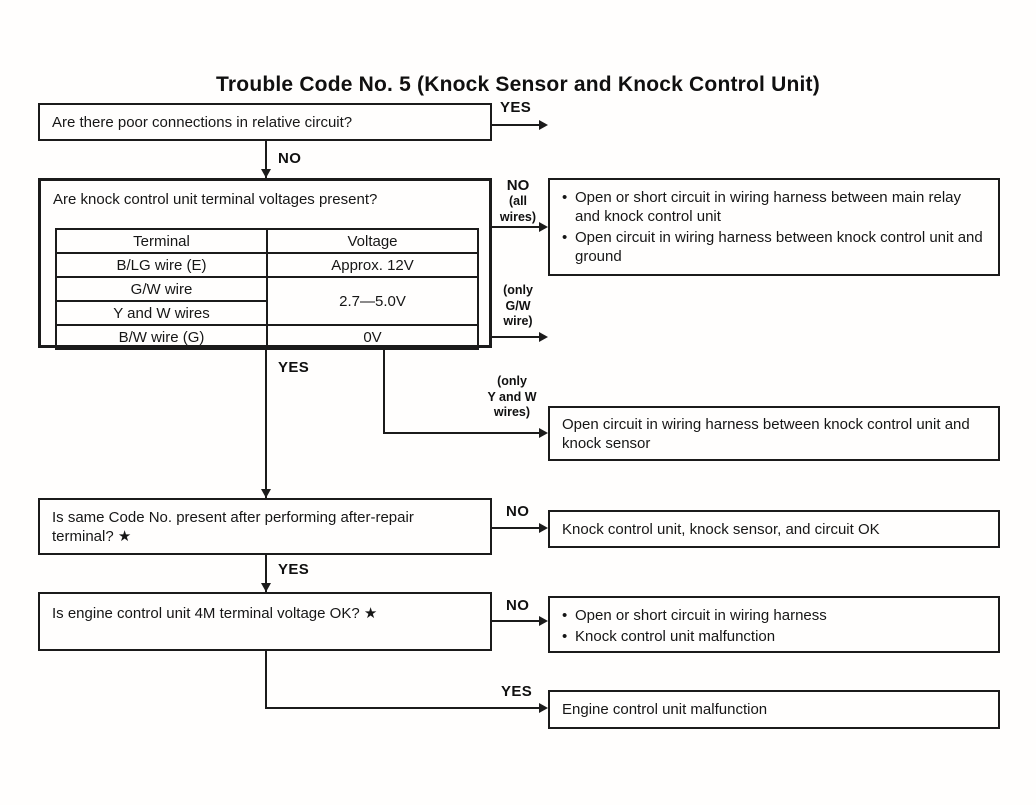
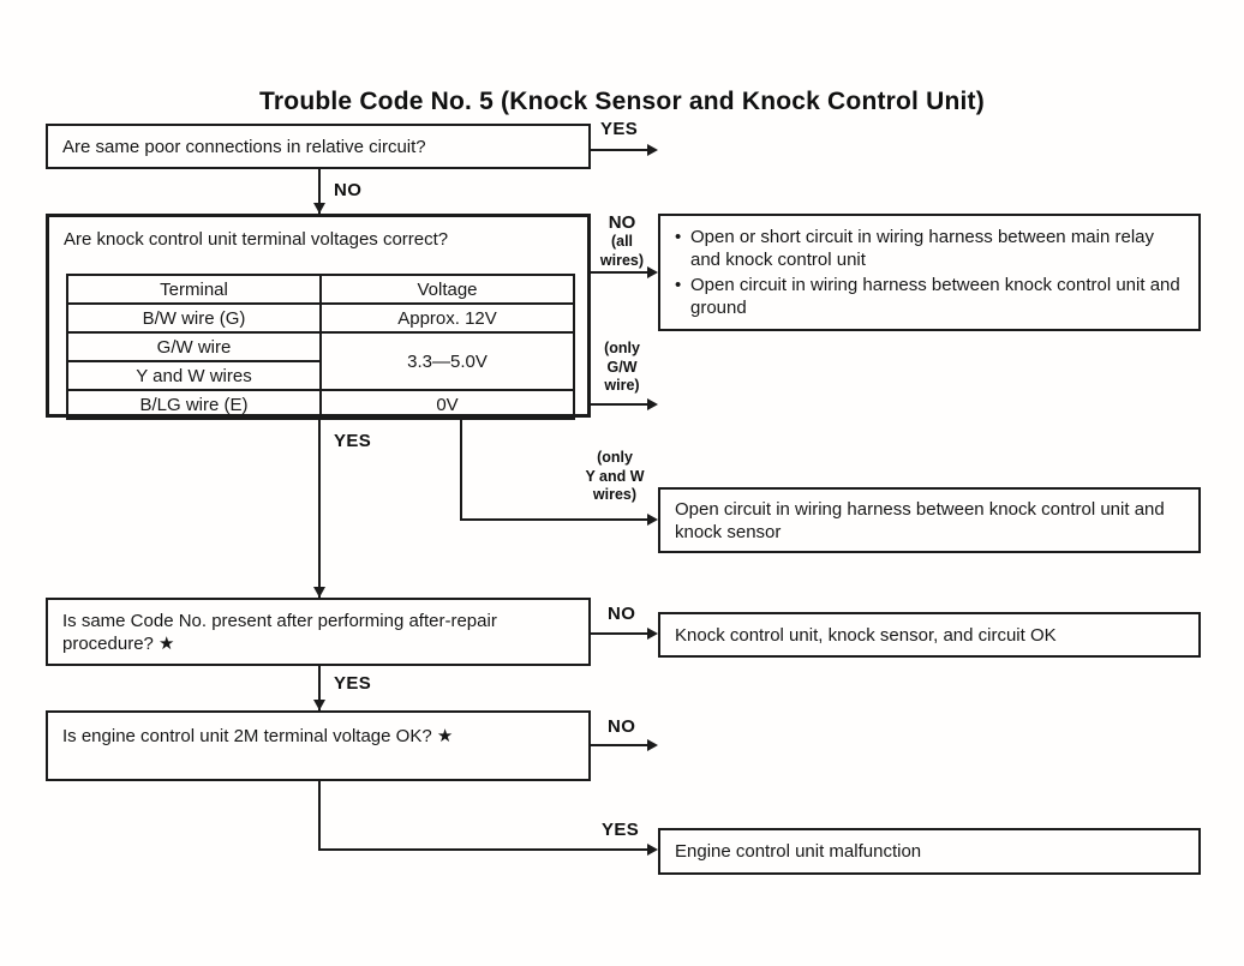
  Trouble Code No. 5 (Knock Sensor and Knock Control Unit)
- Are there poor connections in relative circuit?
+ Are same poor connections in relative circuit?
- Are knock control unit terminal voltages present?
+ Are knock control unit terminal voltages correct?
  Terminal	Voltage
- B/LG wire (E)	Approx. 12V
+ B/W wire (G)	Approx. 12V
- G/W wire	2.7—5.0V
+ G/W wire	3.3—5.0V
  Y and W wires
- B/W wire (G)	0V
+ B/LG wire (E)	0V
- Is same Code No. present after performing after-repair terminal? ★
+ Is same Code No. present after performing after-repair procedure? ★
- Is engine control unit 4M terminal voltage OK? ★
+ Is engine control unit 2M terminal voltage OK? ★
  Open or short circuit in wiring harness between main relay and knock control unit
  Open circuit in wiring harness between knock control unit and ground
  Open circuit in wiring harness between knock control unit and knock sensor
  Knock control unit, knock sensor, and circuit OK
- Open or short circuit in wiring harness
- Knock control unit malfunction
  Engine control unit malfunction
  YES
  NO
  NO
  (all
  wires)
  (only
  G/W
  wire)
  (only
  Y and W
  wires)
  YES
  NO
  YES
  NO
  YES
